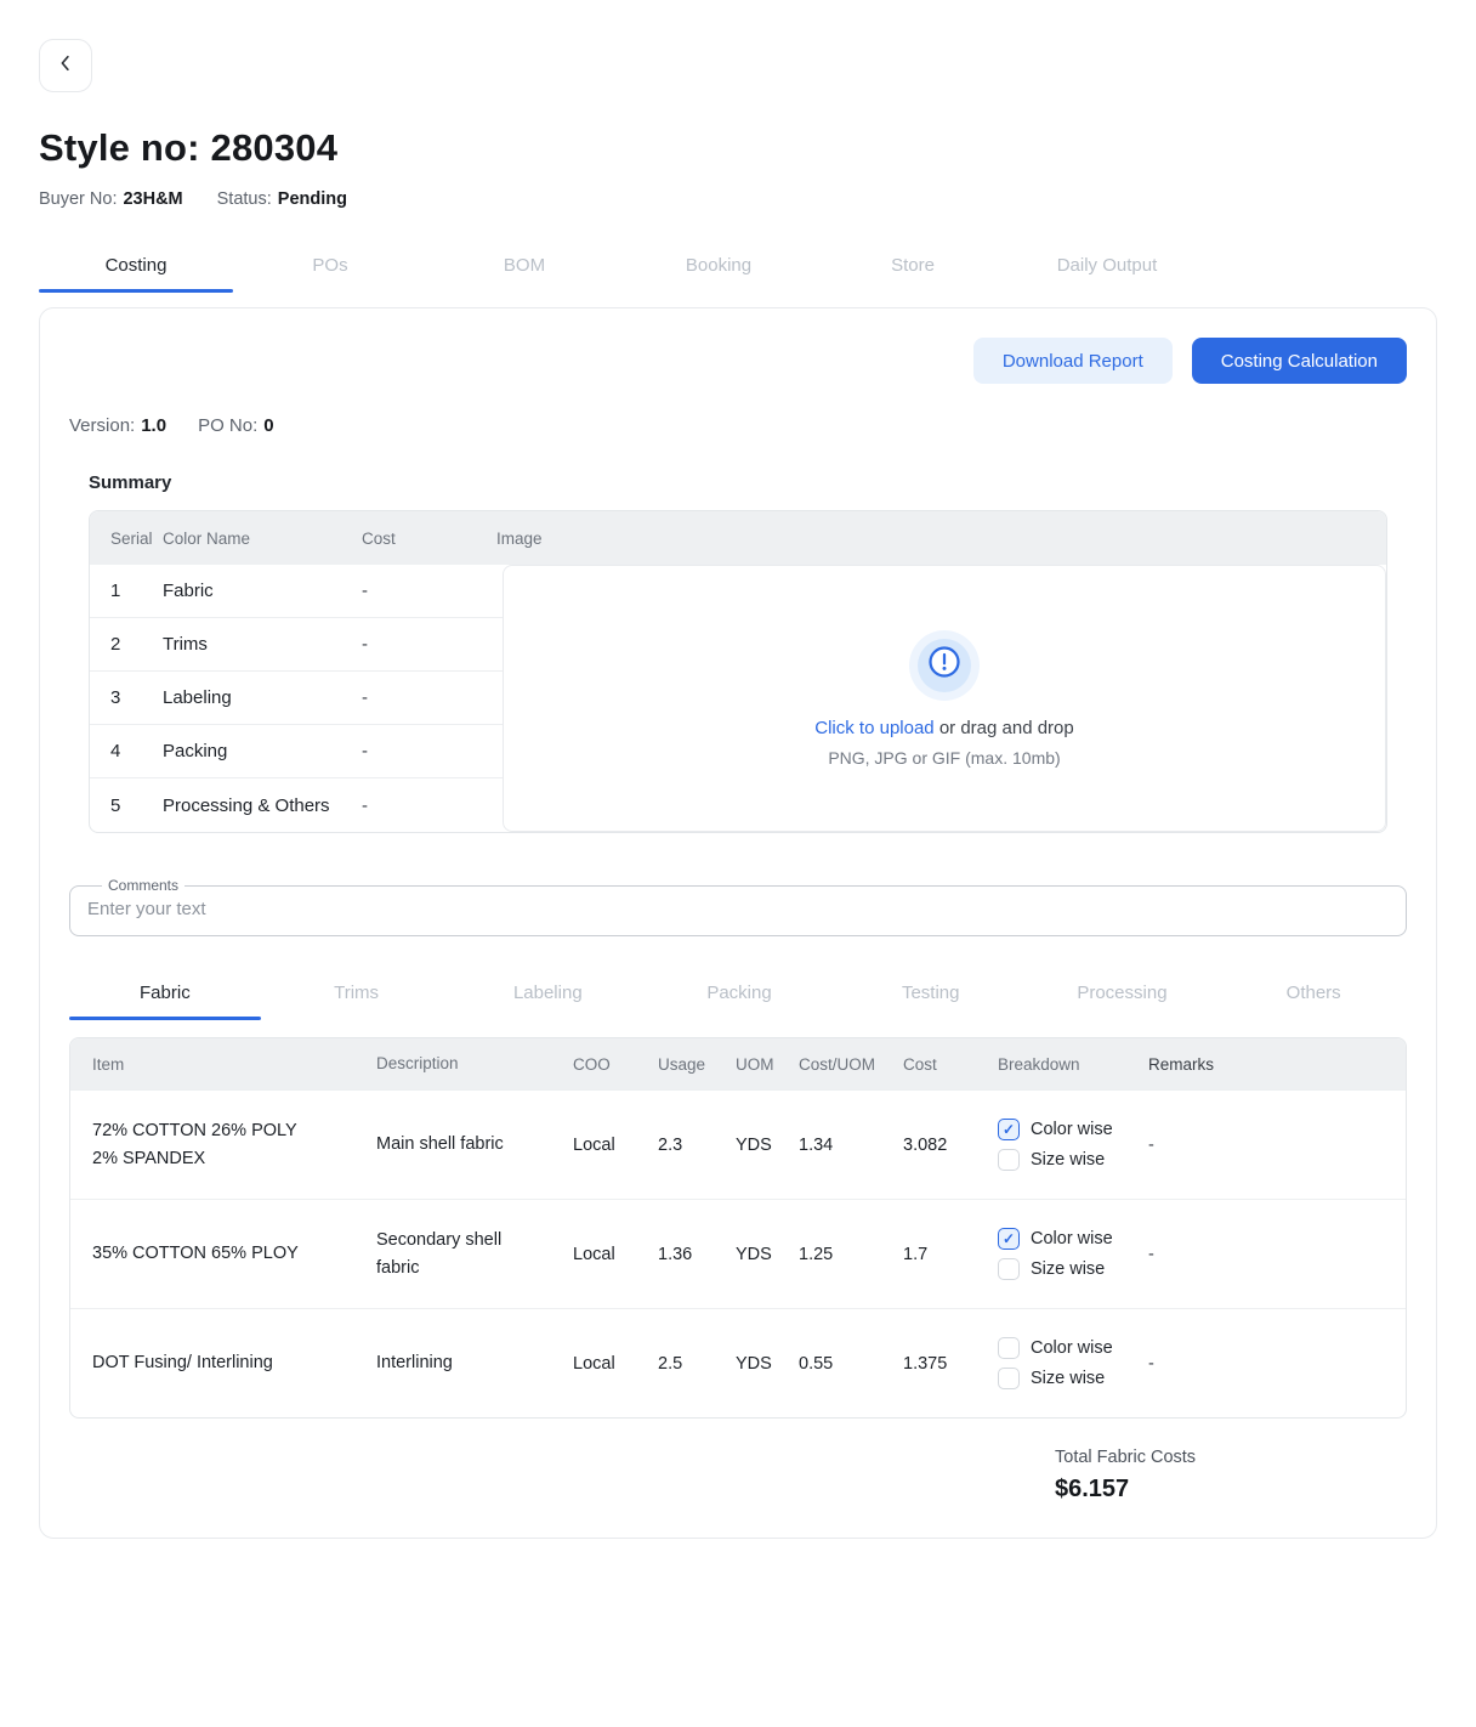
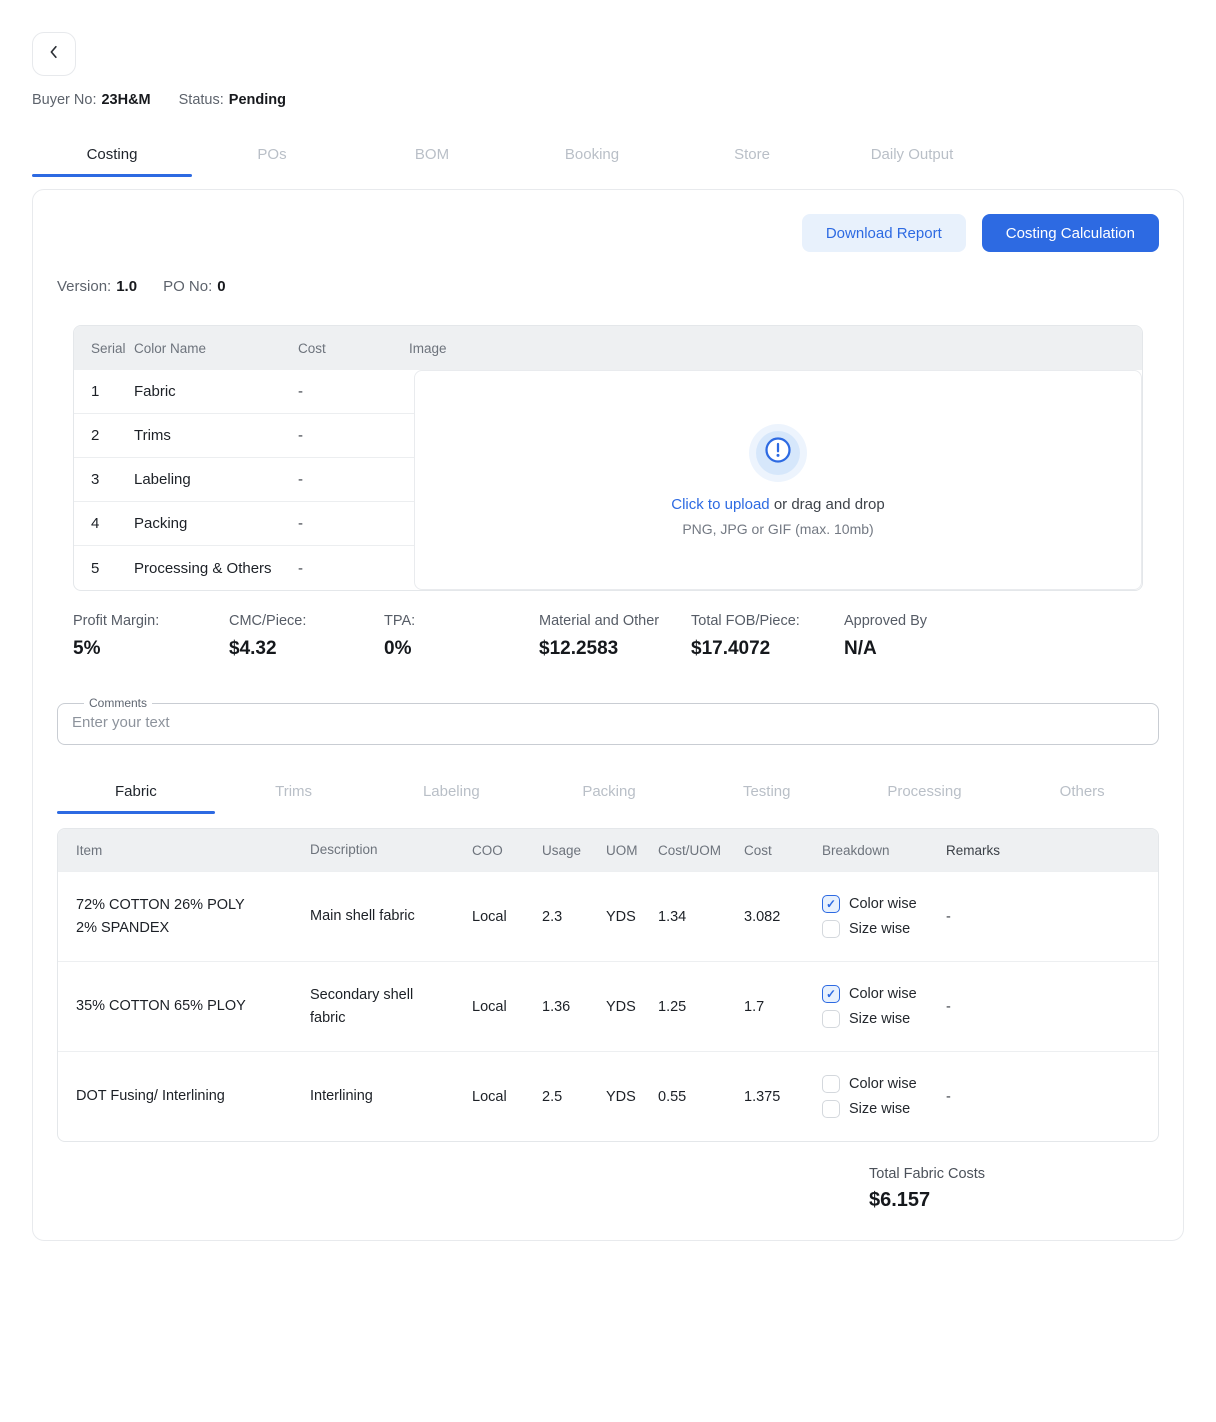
- Style no: 280304
  Buyer No: 23H&M
  Status: Pending
  Costing
  POs
  BOM
  Booking
  Store
  Daily Output
  Download Report
  Costing Calculation
  Version: 1.0
  PO No: 0
- Summary
  Serial
  Color Name
  Cost
  Image
  1
  Fabric
  -
  2
  Trims
  -
  3
  Labeling
  -
  4
  Packing
  -
  5
  Processing & Others
  -
  Click to upload or drag and drop
  PNG, JPG or GIF (max. 10mb)
+ Profit Margin:
+ 5%
+ CMC/Piece:
+ $4.32
+ TPA:
+ 0%
+ Material and Other
+ $12.2583
+ Total FOB/Piece:
+ $17.4072
+ Approved By
+ N/A
  Comments
  Enter your text
  Fabric
  Trims
  Labeling
  Packing
  Testing
  Processing
  Others
  Item
  Description
  COO
  Usage
  UOM
  Cost/UOM
  Cost
  Breakdown
  Remarks
  72% COTTON 26% POLY 2% SPANDEX
  Main shell fabric
  Local
  2.3
  YDS
  1.34
  3.082
  ✓
  Color wise
  Size wise
  -
  35% COTTON 65% PLOY
  Secondary shell fabric
  Local
  1.36
  YDS
  1.25
  1.7
  ✓
  Color wise
  Size wise
  -
  DOT Fusing/ Interlining
  Interlining
  Local
  2.5
  YDS
  0.55
  1.375
  Color wise
  Size wise
  -
  Total Fabric Costs
  $6.157
